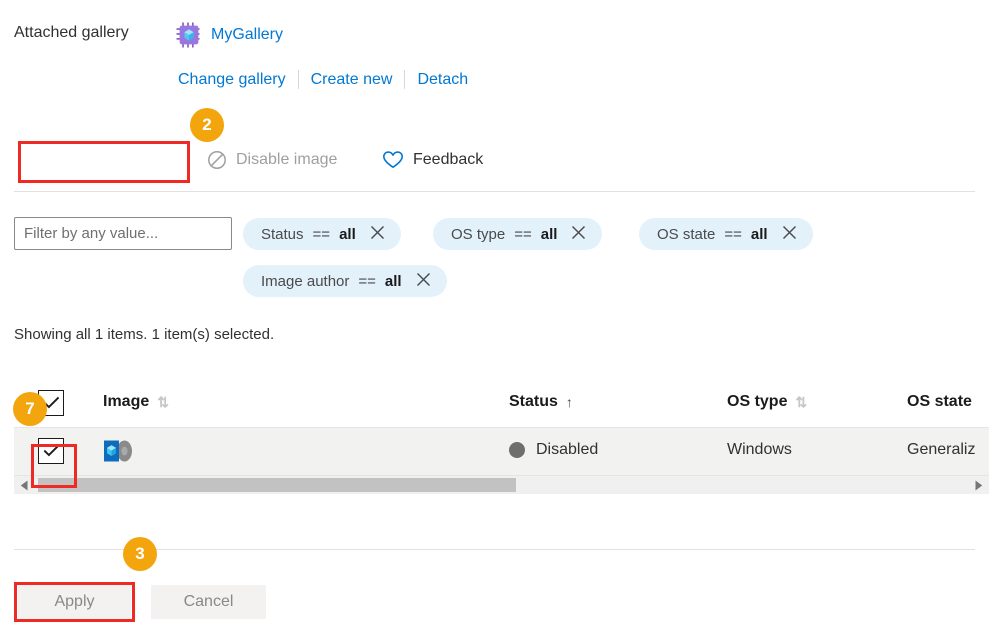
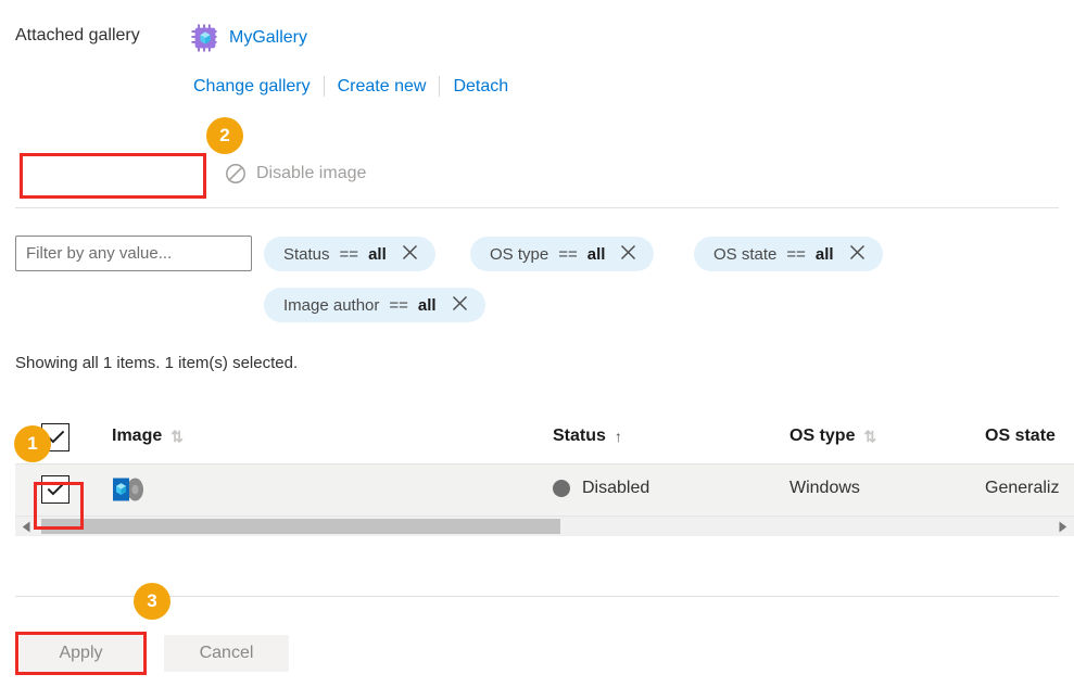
  Attached gallery
  MyGallery
  Change gallery
  Create new
  Detach
  Disable image
- Feedback
  Filter by any value...
  Status
  ==
  all
  OS type
  ==
  all
  OS state
  ==
  all
  Image author
  ==
  all
  Showing all 1 items. 1 item(s) selected.
  Image
  ⇅
  Status
  ↑
  OS type
  ⇅
  OS state
  Disabled
  Windows
  Generaliz
  Apply
  Cancel
- 7
+ 1
  2
  3
